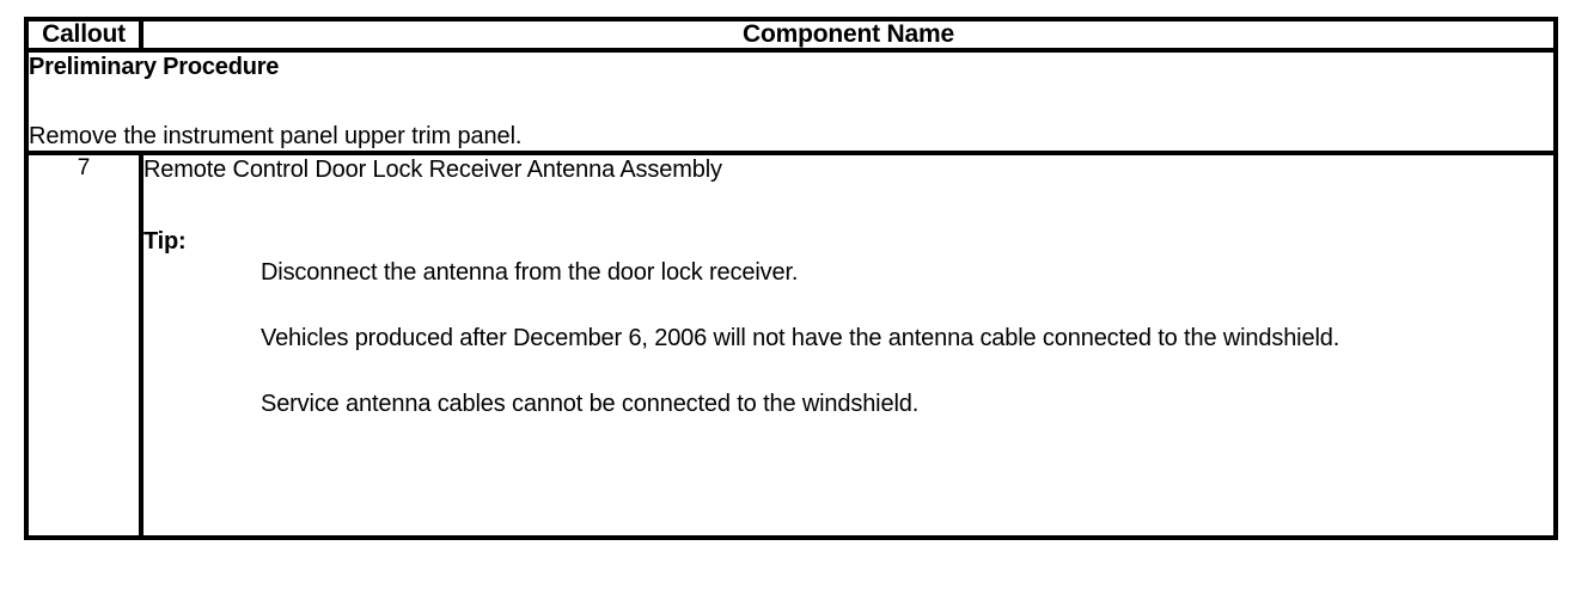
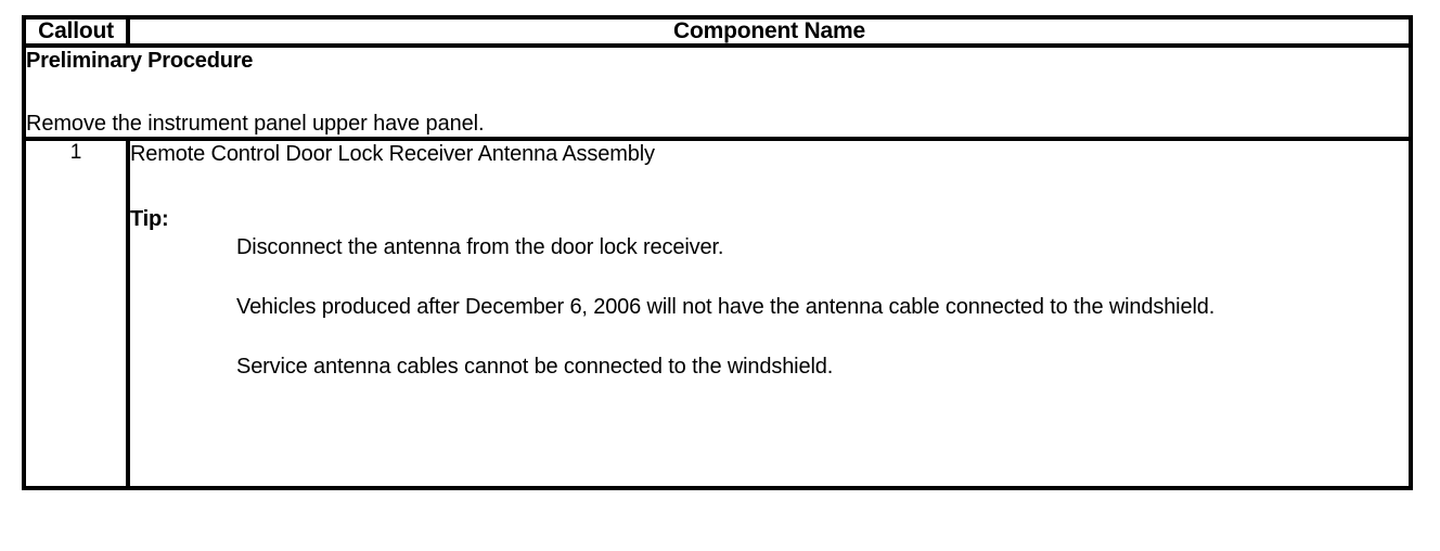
  Callout	Component Name
- Preliminary Procedure Remove the instrument panel upper trim panel.
+ Preliminary Procedure Remove the instrument panel upper have panel.
- 7	Remote Control Door Lock Receiver Antenna Assembly Tip: Disconnect the antenna from the door lock receiver. Vehicles produced after December 6, 2006 will not have the antenna cable connected to the windshield. Service antenna cables cannot be connected to the windshield.
+ 1	Remote Control Door Lock Receiver Antenna Assembly Tip: Disconnect the antenna from the door lock receiver. Vehicles produced after December 6, 2006 will not have the antenna cable connected to the windshield. Service antenna cables cannot be connected to the windshield.
